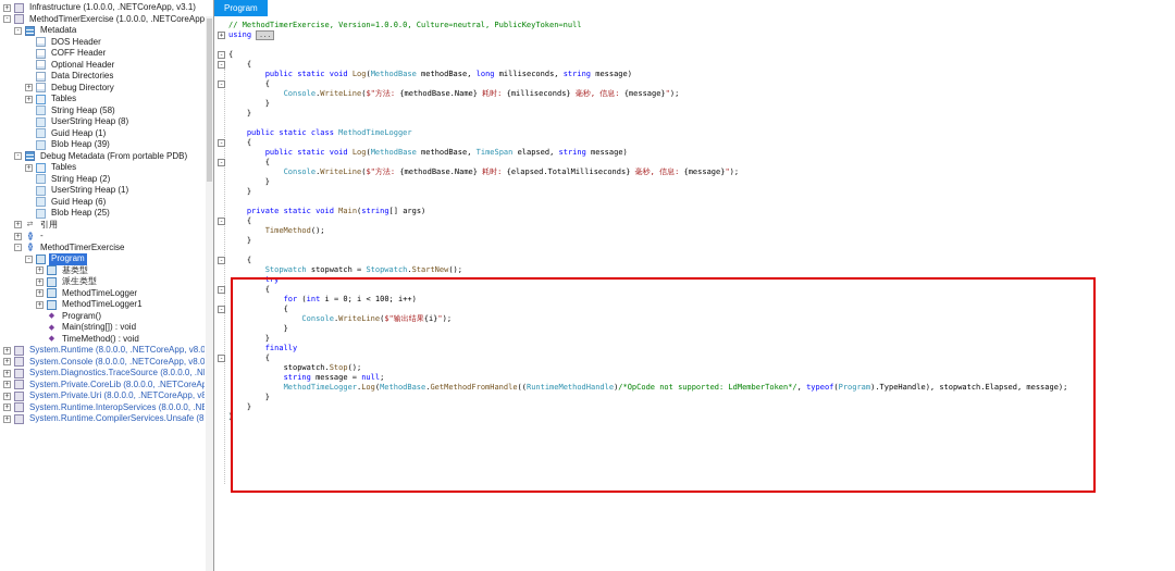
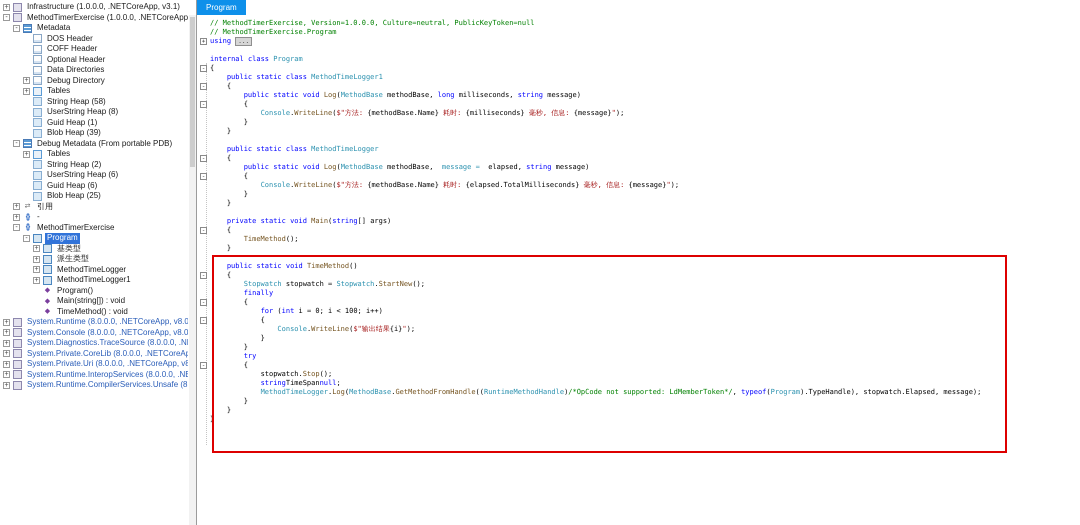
  Infrastructure (1.0.0.0, .NETCoreApp, v3.1)
  MethodTimerExercise (1.0.0.0, .NETCoreApp
  Metadata
  DOS Header
  COFF Header
  Optional Header
  Data Directories
  Debug Directory
  Tables
  String Heap (58)
  UserString Heap (8)
  Guid Heap (1)
  Blob Heap (39)
  Debug Metadata (From portable PDB)
  Tables
  String Heap (2)
- UserString Heap (1)
+ UserString Heap (6)
  Guid Heap (6)
  Blob Heap (25)
  引用
  -
  MethodTimerExercise
  Program
  基类型
  派生类型
  MethodTimeLogger
  MethodTimeLogger1
  Program()
  Main(string[]) : void
  TimeMethod() : void
  System.Runtime (8.0.0.0, .NETCoreApp, v8.0
  System.Console (8.0.0.0, .NETCoreApp, v8.0
  System.Diagnostics.TraceSource (8.0.0.0, .N
  System.Private.CoreLib (8.0.0.0, .NETCoreAp
  System.Private.Uri (8.0.0.0, .NETCoreApp, v8
  System.Runtime.InteropServices (8.0.0.0, .NE
  System.Runtime.CompilerServices.Unsafe (8
  Program
  // MethodTimerExercise, Version=1.0.0.0, Culture=neutral, PublicKeyToken=null
+ // MethodTimerExercise.Program
+ internal class Program
  {
+ public static class MethodTimeLogger1
  {
  public static void Log(MethodBase methodBase, long milliseconds, string message)
  {
  Console.WriteLine($"方法: {methodBase.Name} 耗时: {milliseconds} 毫秒, 信息: {message}");
  }
  }
  public static class MethodTimeLogger
  {
- public static void Log(MethodBase methodBase, TimeSpan elapsed, string message)
+ public static void Log(MethodBase methodBase, message = elapsed, string message)
  {
  Console.WriteLine($"方法: {methodBase.Name} 耗时: {elapsed.TotalMilliseconds} 毫秒, 信息: {message}");
  }
  }
  private static void Main(string[] args)
  {
  TimeMethod();
  }
+ public static void TimeMethod()
  {
  Stopwatch stopwatch = Stopwatch.StartNew();
- try
+ finally
  {
  for (int i = 0; i < 100; i++)
  {
  Console.WriteLine($"输出结果{i}");
  }
  }
- finally
+ try
  {
  stopwatch.Stop();
- string message = null;
+ stringTimeSpannull;
  MethodTimeLogger.Log(MethodBase.GetMethodFromHandle((RuntimeMethodHandle)/*OpCode not supported: LdMemberToken*/, typeof(Program).TypeHandle), stopwatch.Elapsed, message);
  }
  }
  }
